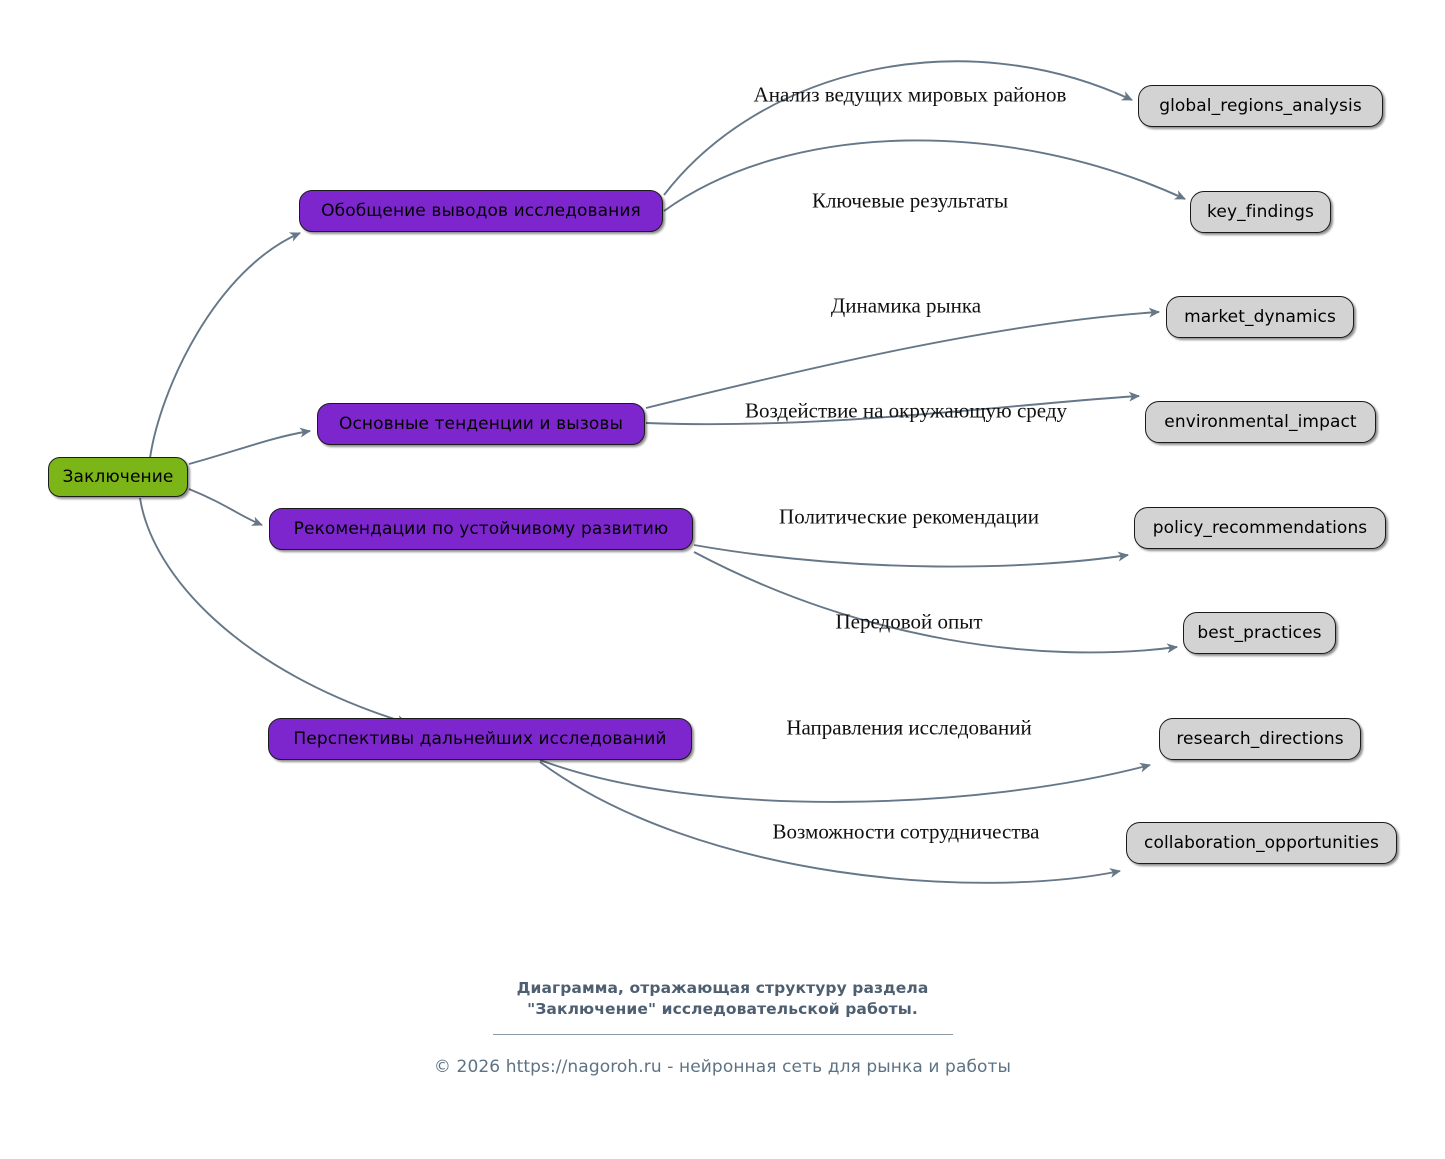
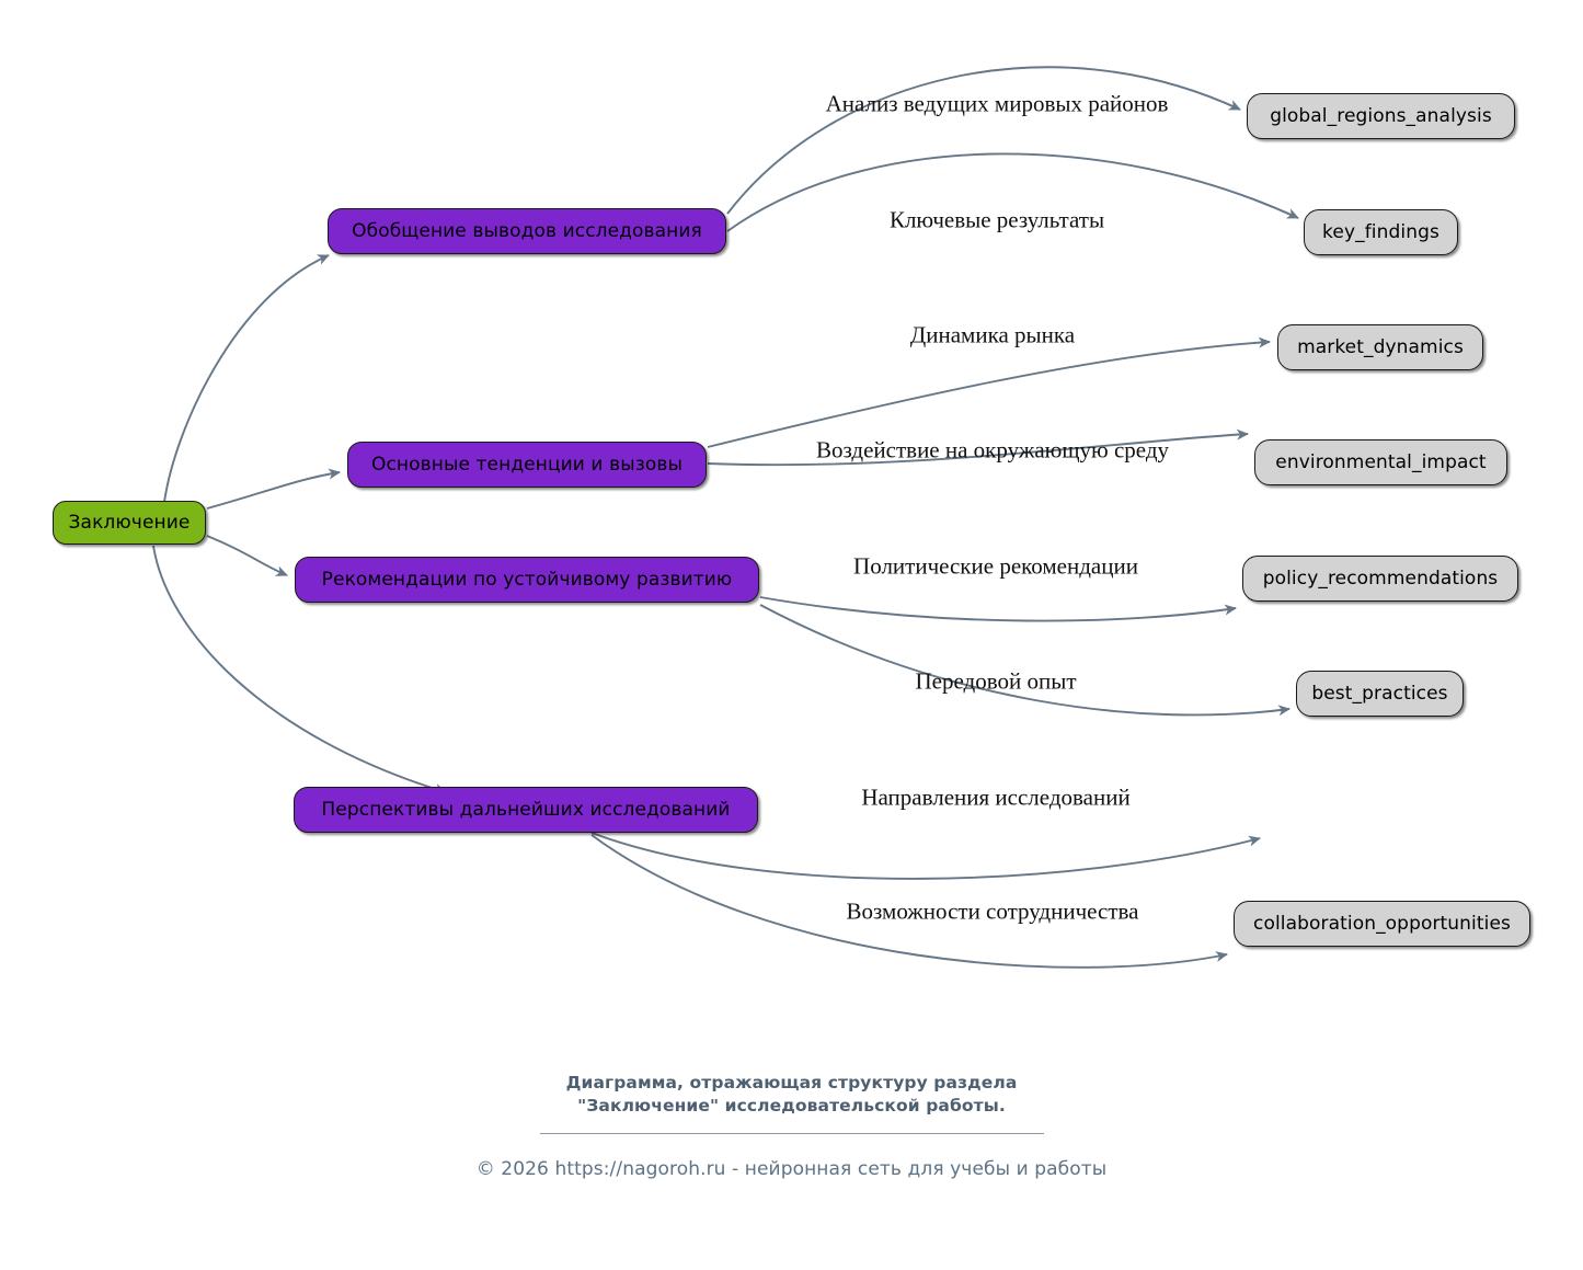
  Заключение
  Обобщение выводов исследования
  global_regions_analysis
  key_findings
  Основные тенденции и вызовы
  market_dynamics
  environmental_impact
  Рекомендации по устойчивому развитию
  policy_recommendations
  best_practices
  Перспективы дальнейших исследований
- research_directions
  collaboration_opportunities
  Анализ ведущих мировых районов
  Ключевые результаты
  Динамика рынка
  Воздействие на окружающую среду
  Политические рекомендации
  Передовой опыт
  Направления исследований
  Возможности сотрудничества
  Диаграмма, отражающая структуру раздела
  "Заключение" исследовательской работы.
- © 2026 https://nagoroh.ru - нейронная сеть для рынка и работы
+ © 2026 https://nagoroh.ru - нейронная сеть для учебы и работы
